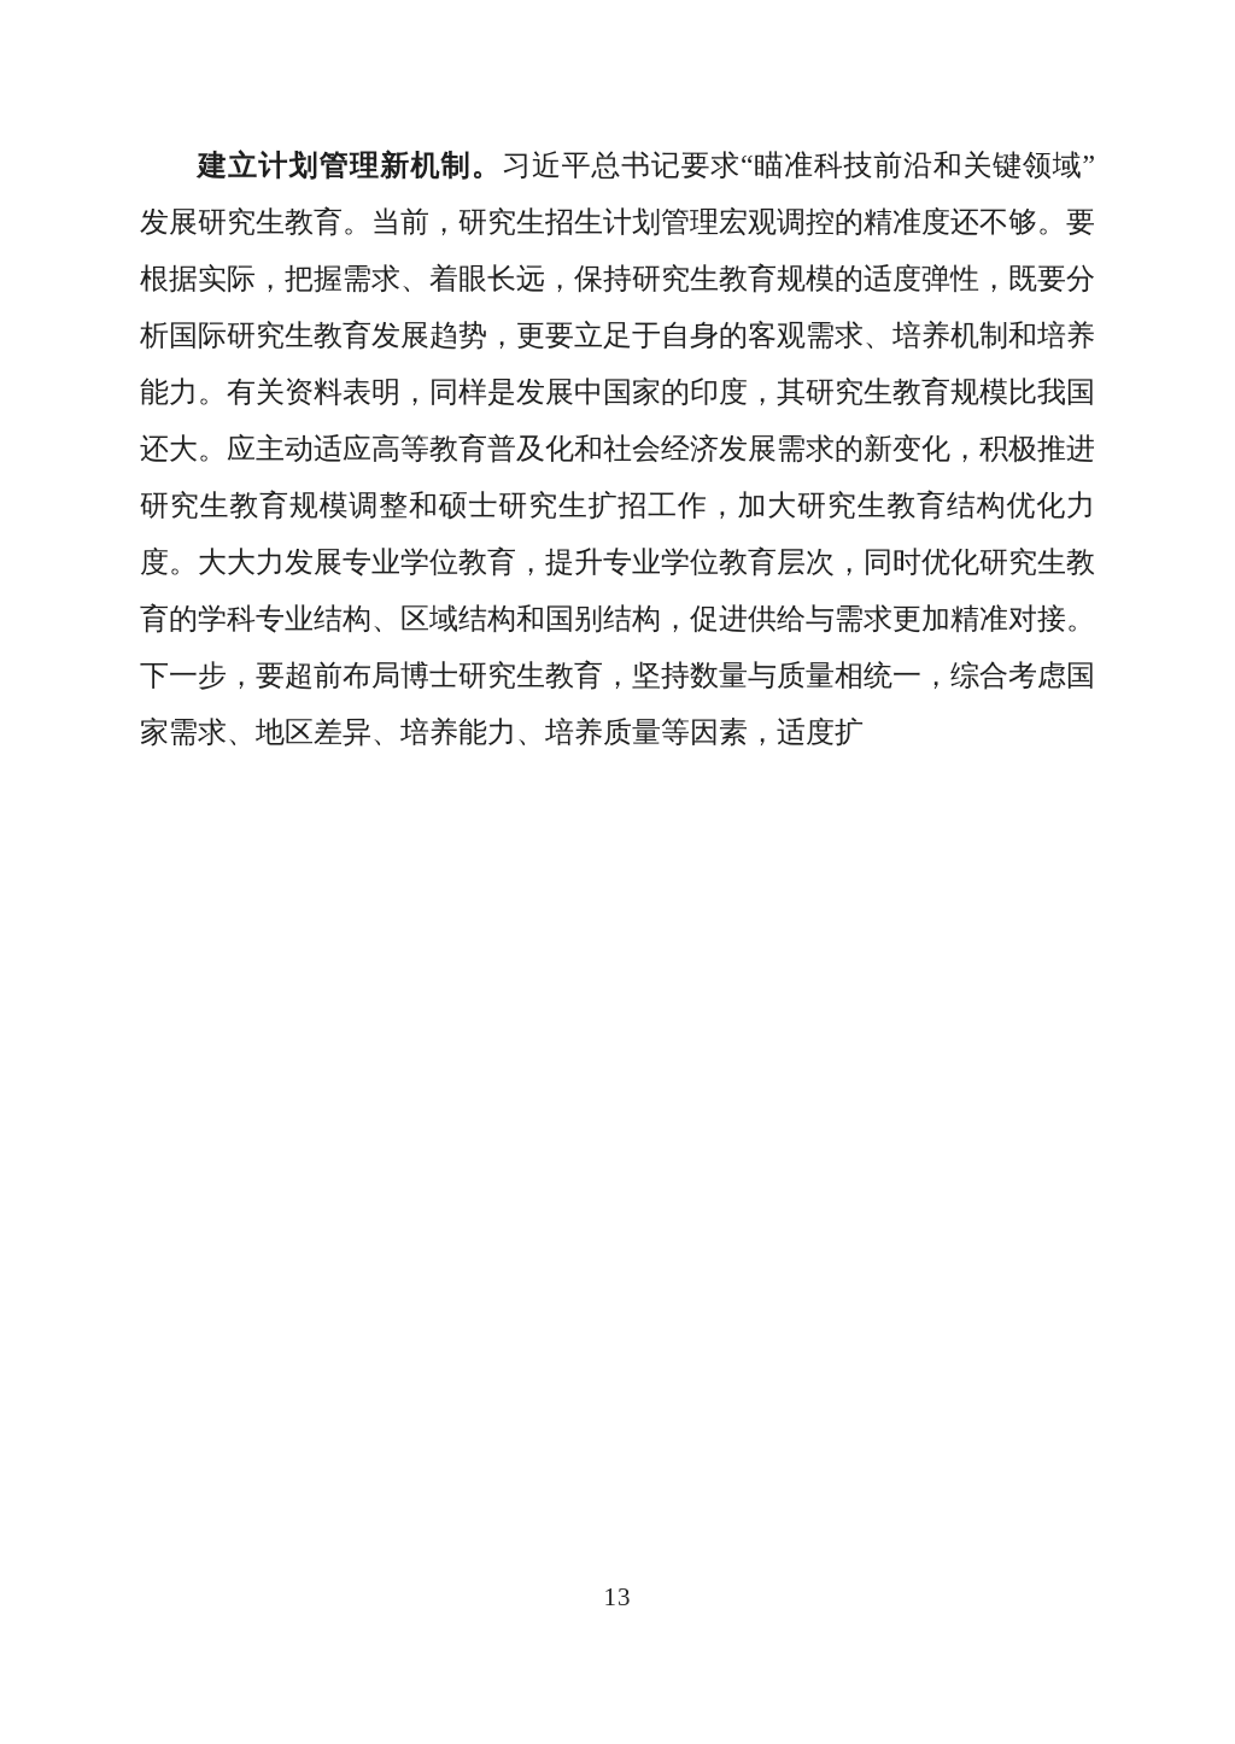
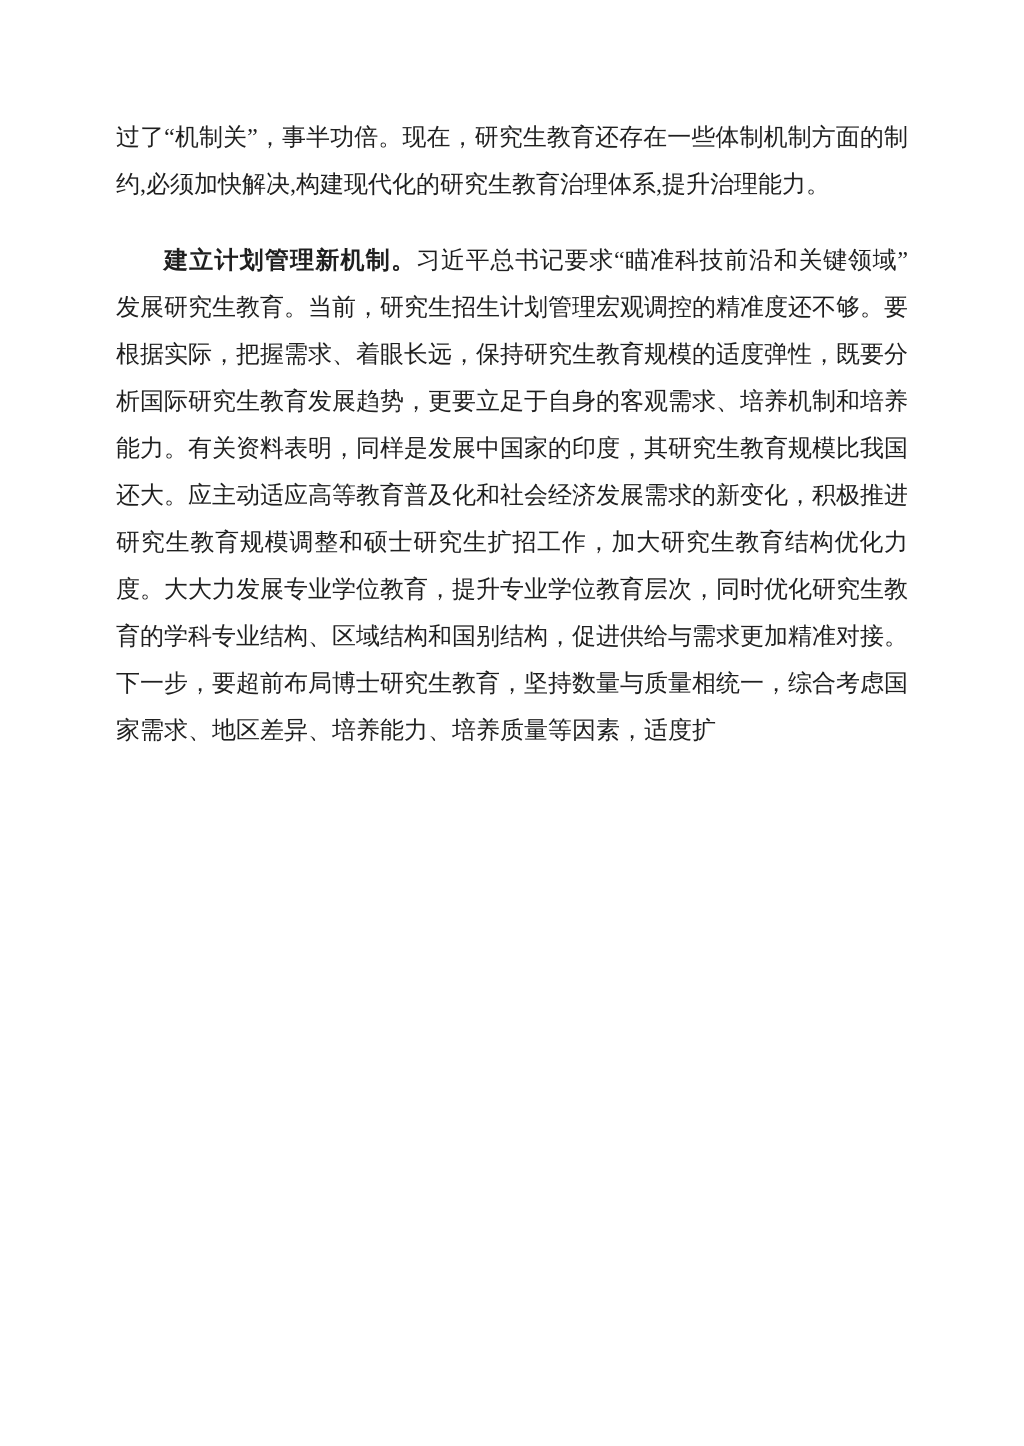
+ 过了“机制关”，事半功倍。现在，研究生教育还存在一些体制机制方面的制约,必须加快解决,构建现代化的研究生教育治理体系,提升治理能力。
  建立计划管理新机制。习近平总书记要求“瞄准科技前沿和关键领域”发展研究生教育。当前，研究生招生计划管理宏观调控的精准度还不够。要根据实际，把握需求、着眼长远，保持研究生教育规模的适度弹性，既要分析国际研究生教育发展趋势，更要立足于自身的客观需求、培养机制和培养能力。有关资料表明，同样是发展中国家的印度，其研究生教育规模比我国还大。应主动适应高等教育普及化和社会经济发展需求的新变化，积极推进研究生教育规模调整和硕士研究生扩招工作，加大研究生教育结构优化力度。大大力发展专业学位教育，提升专业学位教育层次，同时优化研究生教育的学科专业结构、区域结构和国别结构，促进供给与需求更加精准对接。下一步，要超前布局博士研究生教育，坚持数量与质量相统一，综合考虑国家需求、地区差异、培养能力、培养质量等因素，适度扩
- 13
